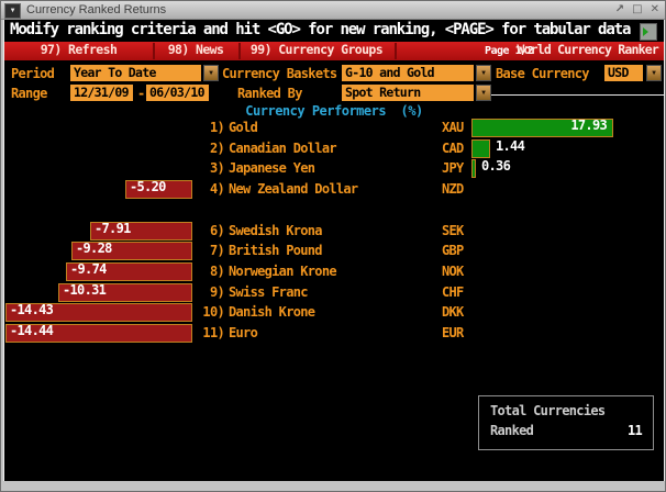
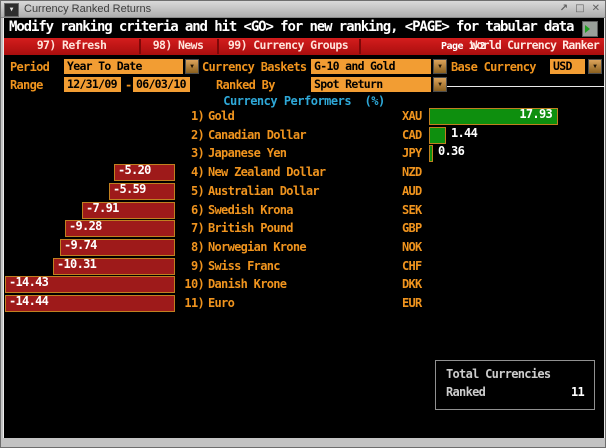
  Currency Ranked Returns
  ↗
  □
  ✕
  Modify ranking criteria and hit <GO> for new ranking, <PAGE> for tabular data
  97) Refresh
  98) News
  99) Currency Groups
  Page 1/2
  World Currency Ranker
  Period
  Year To Date
  Currency Baskets
  G-10 and Gold
  Base Currency
  USD
  Range
  12/31/09
  -
  06/03/10
  Ranked By
  Spot Return
  Currency Performers (%)
  17.93
  1)
  Gold
  XAU
  1.44
  2)
  Canadian Dollar
  CAD
  0.36
  3)
  Japanese Yen
  JPY
  -5.20
  4)
  New Zealand Dollar
  NZD
+ -5.59
+ 5)
+ Australian Dollar
+ AUD
  -7.91
  6)
  Swedish Krona
  SEK
  -9.28
  7)
  British Pound
  GBP
  -9.74
  8)
  Norwegian Krone
  NOK
  -10.31
  9)
  Swiss Franc
  CHF
  -14.43
  10)
  Danish Krone
  DKK
  -14.44
  11)
  Euro
  EUR
  Total Currencies
  Ranked
  11
